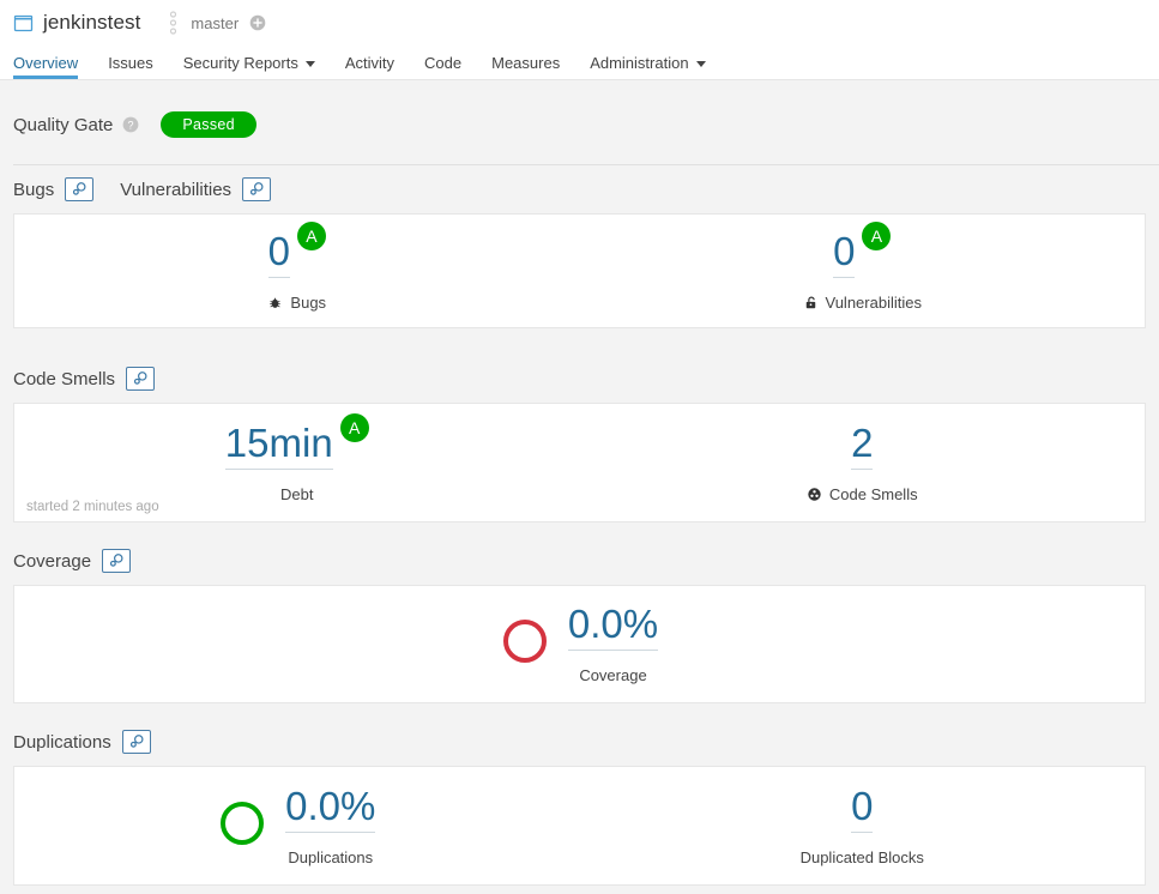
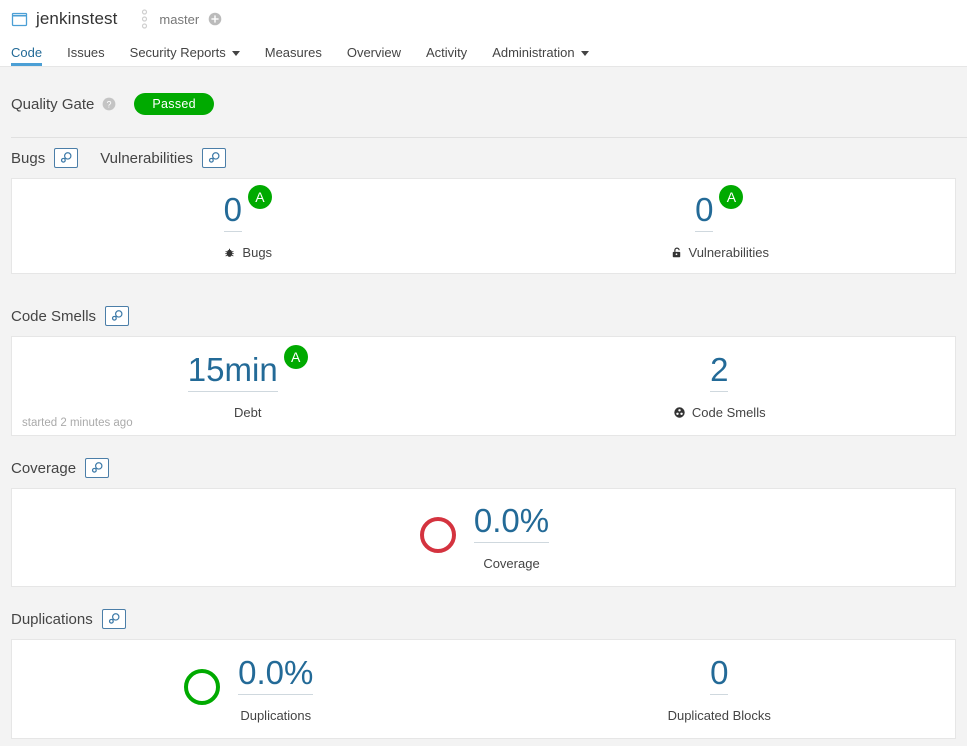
  jenkinstest
  master
- Overview
+ Code
  Issues
  Security Reports
- Activity
+ Measures
- Code
+ Overview
- Measures
+ Activity
  Administration
  Quality Gate
  ?
  Passed
  Bugs
  Vulnerabilities
  0
  A
  Bugs
  0
  A
  Vulnerabilities
  Code Smells
  15min
  A
  Debt
  2
  Code Smells
  started 2 minutes ago
  Coverage
  0.0%
  Coverage
  Duplications
  0.0%
  Duplications
  0
  Duplicated Blocks
